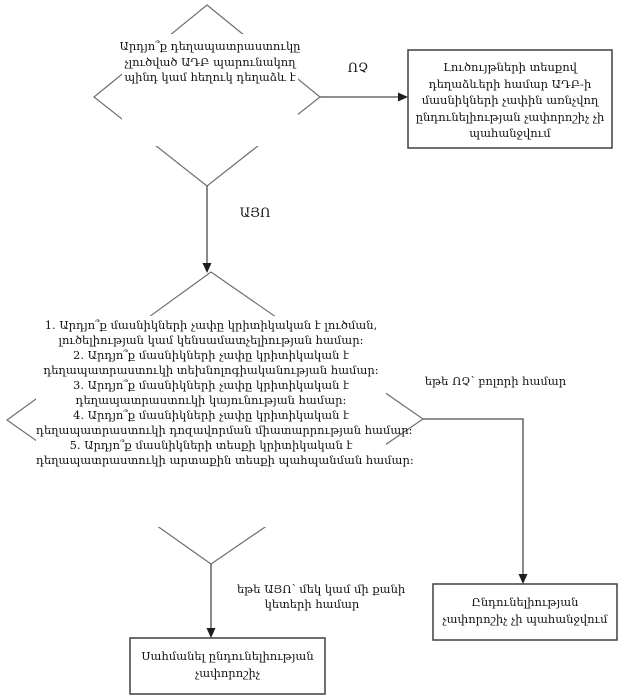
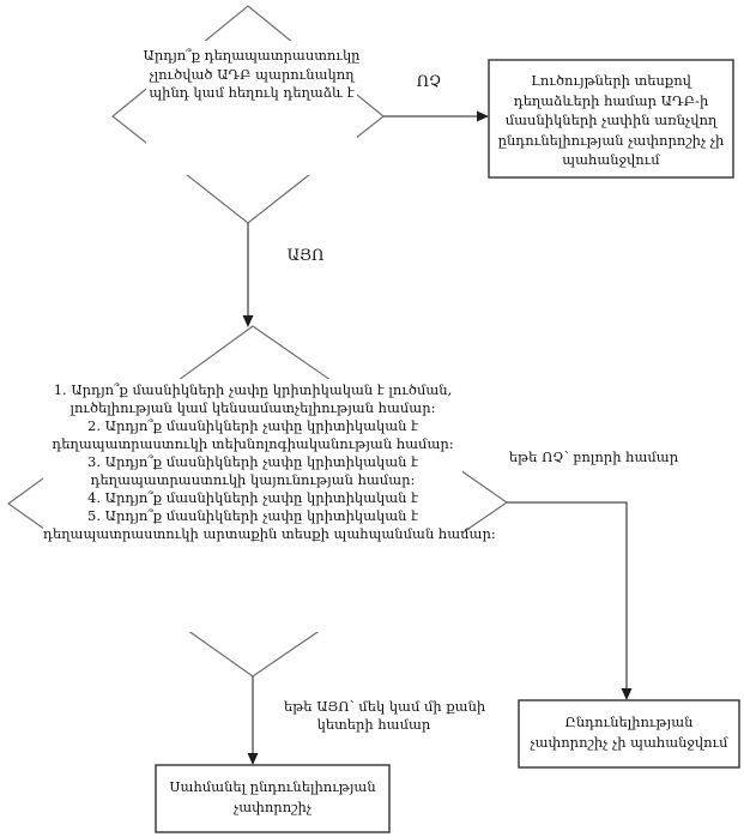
  Արդյո՞ք դեղապատրաստուկը
  չլուծված ԱԴԲ պարունակող
  պինդ կամ հեղուկ դեղաձև է
  ՈՉ
  Լուծույթների տեսքով
  դեղաձևերի համար ԱԴԲ-ի
  մասնիկների չափին առնչվող
  ընդունելիության չափորոշիչ չի
  պահանջվում
  ԱՅՈ
  1. Արդյո՞ք մասնիկների չափը կրիտիկական է լուծման,
  լուծելիության կամ կենսամատչելիության համար։
  2. Արդյո՞ք մասնիկների չափը կրիտիկական է
  դեղապատրաստուկի տեխնոլոգիականության համար։
  3. Արդյո՞ք մասնիկների չափը կրիտիկական է
  դեղապատրաստուկի կայունության համար։
  4. Արդյո՞ք մասնիկների չափը կրիտիկական է
- դեղապատրաստուկի դոզավորման միատարրության համար։
- 5. Արդյո՞ք մասնիկների տեսքի կրիտիկական է
+ 5. Արդյո՞ք մասնիկների չափը կրիտիկական է
  դեղապատրաստուկի արտաքին տեսքի պահպանման համար։
  եթե ՈՉ՝ բոլորի համար
  եթե ԱՅՈ՝ մեկ կամ մի քանի
  կետերի համար
  Ընդունելիության
  չափորոշիչ չի պահանջվում
  Սահմանել ընդունելիության
  չափորոշիչ
